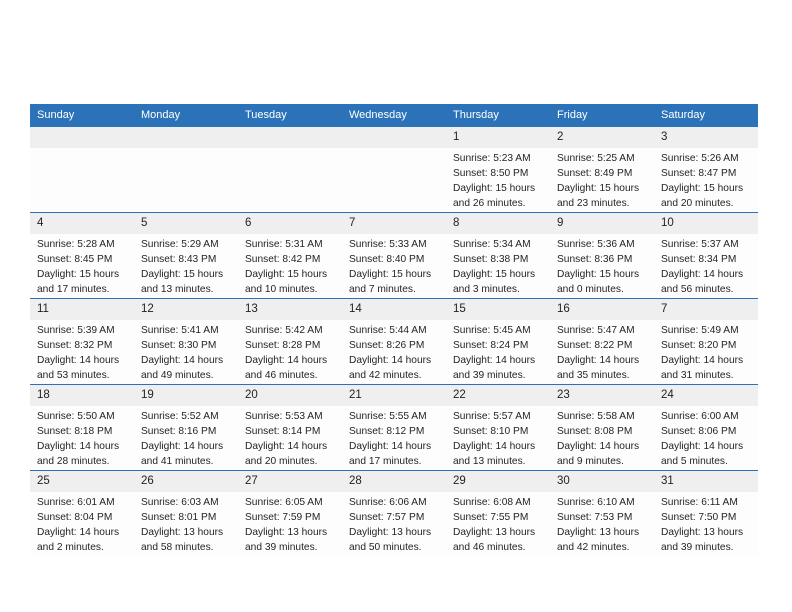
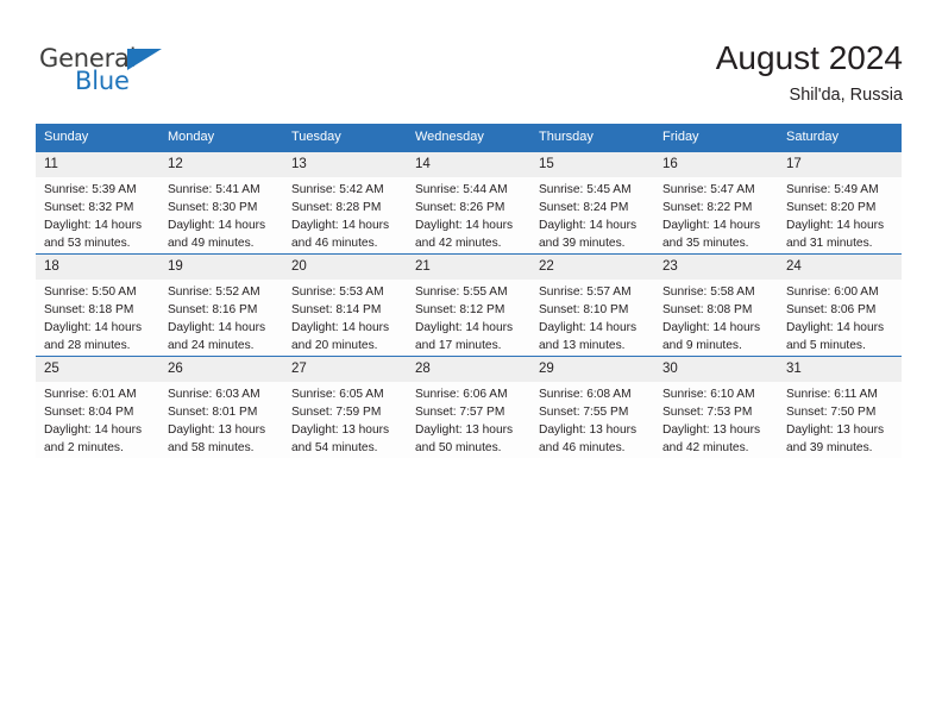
+ General
+ Blue
+ August 2024
+ Shil'da, Russia
  Sunday	Monday	Tuesday	Wednesday	Thursday	Friday	Saturday
- 				1Sunrise: 5:23 AMSunset: 8:50 PMDaylight: 15 hoursand 26 minutes.	2Sunrise: 5:25 AMSunset: 8:49 PMDaylight: 15 hoursand 23 minutes.	3Sunrise: 5:26 AMSunset: 8:47 PMDaylight: 15 hoursand 20 minutes.
- 4Sunrise: 5:28 AMSunset: 8:45 PMDaylight: 15 hoursand 17 minutes.	5Sunrise: 5:29 AMSunset: 8:43 PMDaylight: 15 hoursand 13 minutes.	6Sunrise: 5:31 AMSunset: 8:42 PMDaylight: 15 hoursand 10 minutes.	7Sunrise: 5:33 AMSunset: 8:40 PMDaylight: 15 hoursand 7 minutes.	8Sunrise: 5:34 AMSunset: 8:38 PMDaylight: 15 hoursand 3 minutes.	9Sunrise: 5:36 AMSunset: 8:36 PMDaylight: 15 hoursand 0 minutes.	10Sunrise: 5:37 AMSunset: 8:34 PMDaylight: 14 hoursand 56 minutes.
- 11Sunrise: 5:39 AMSunset: 8:32 PMDaylight: 14 hoursand 53 minutes.	12Sunrise: 5:41 AMSunset: 8:30 PMDaylight: 14 hoursand 49 minutes.	13Sunrise: 5:42 AMSunset: 8:28 PMDaylight: 14 hoursand 46 minutes.	14Sunrise: 5:44 AMSunset: 8:26 PMDaylight: 14 hoursand 42 minutes.	15Sunrise: 5:45 AMSunset: 8:24 PMDaylight: 14 hoursand 39 minutes.	16Sunrise: 5:47 AMSunset: 8:22 PMDaylight: 14 hoursand 35 minutes.	7Sunrise: 5:49 AMSunset: 8:20 PMDaylight: 14 hoursand 31 minutes.
+ 11Sunrise: 5:39 AMSunset: 8:32 PMDaylight: 14 hoursand 53 minutes.	12Sunrise: 5:41 AMSunset: 8:30 PMDaylight: 14 hoursand 49 minutes.	13Sunrise: 5:42 AMSunset: 8:28 PMDaylight: 14 hoursand 46 minutes.	14Sunrise: 5:44 AMSunset: 8:26 PMDaylight: 14 hoursand 42 minutes.	15Sunrise: 5:45 AMSunset: 8:24 PMDaylight: 14 hoursand 39 minutes.	16Sunrise: 5:47 AMSunset: 8:22 PMDaylight: 14 hoursand 35 minutes.	17Sunrise: 5:49 AMSunset: 8:20 PMDaylight: 14 hoursand 31 minutes.
- 18Sunrise: 5:50 AMSunset: 8:18 PMDaylight: 14 hoursand 28 minutes.	19Sunrise: 5:52 AMSunset: 8:16 PMDaylight: 14 hoursand 41 minutes.	20Sunrise: 5:53 AMSunset: 8:14 PMDaylight: 14 hoursand 20 minutes.	21Sunrise: 5:55 AMSunset: 8:12 PMDaylight: 14 hoursand 17 minutes.	22Sunrise: 5:57 AMSunset: 8:10 PMDaylight: 14 hoursand 13 minutes.	23Sunrise: 5:58 AMSunset: 8:08 PMDaylight: 14 hoursand 9 minutes.	24Sunrise: 6:00 AMSunset: 8:06 PMDaylight: 14 hoursand 5 minutes.
+ 18Sunrise: 5:50 AMSunset: 8:18 PMDaylight: 14 hoursand 28 minutes.	19Sunrise: 5:52 AMSunset: 8:16 PMDaylight: 14 hoursand 24 minutes.	20Sunrise: 5:53 AMSunset: 8:14 PMDaylight: 14 hoursand 20 minutes.	21Sunrise: 5:55 AMSunset: 8:12 PMDaylight: 14 hoursand 17 minutes.	22Sunrise: 5:57 AMSunset: 8:10 PMDaylight: 14 hoursand 13 minutes.	23Sunrise: 5:58 AMSunset: 8:08 PMDaylight: 14 hoursand 9 minutes.	24Sunrise: 6:00 AMSunset: 8:06 PMDaylight: 14 hoursand 5 minutes.
- 25Sunrise: 6:01 AMSunset: 8:04 PMDaylight: 14 hoursand 2 minutes.	26Sunrise: 6:03 AMSunset: 8:01 PMDaylight: 13 hoursand 58 minutes.	27Sunrise: 6:05 AMSunset: 7:59 PMDaylight: 13 hoursand 39 minutes.	28Sunrise: 6:06 AMSunset: 7:57 PMDaylight: 13 hoursand 50 minutes.	29Sunrise: 6:08 AMSunset: 7:55 PMDaylight: 13 hoursand 46 minutes.	30Sunrise: 6:10 AMSunset: 7:53 PMDaylight: 13 hoursand 42 minutes.	31Sunrise: 6:11 AMSunset: 7:50 PMDaylight: 13 hoursand 39 minutes.
+ 25Sunrise: 6:01 AMSunset: 8:04 PMDaylight: 14 hoursand 2 minutes.	26Sunrise: 6:03 AMSunset: 8:01 PMDaylight: 13 hoursand 58 minutes.	27Sunrise: 6:05 AMSunset: 7:59 PMDaylight: 13 hoursand 54 minutes.	28Sunrise: 6:06 AMSunset: 7:57 PMDaylight: 13 hoursand 50 minutes.	29Sunrise: 6:08 AMSunset: 7:55 PMDaylight: 13 hoursand 46 minutes.	30Sunrise: 6:10 AMSunset: 7:53 PMDaylight: 13 hoursand 42 minutes.	31Sunrise: 6:11 AMSunset: 7:50 PMDaylight: 13 hoursand 39 minutes.
